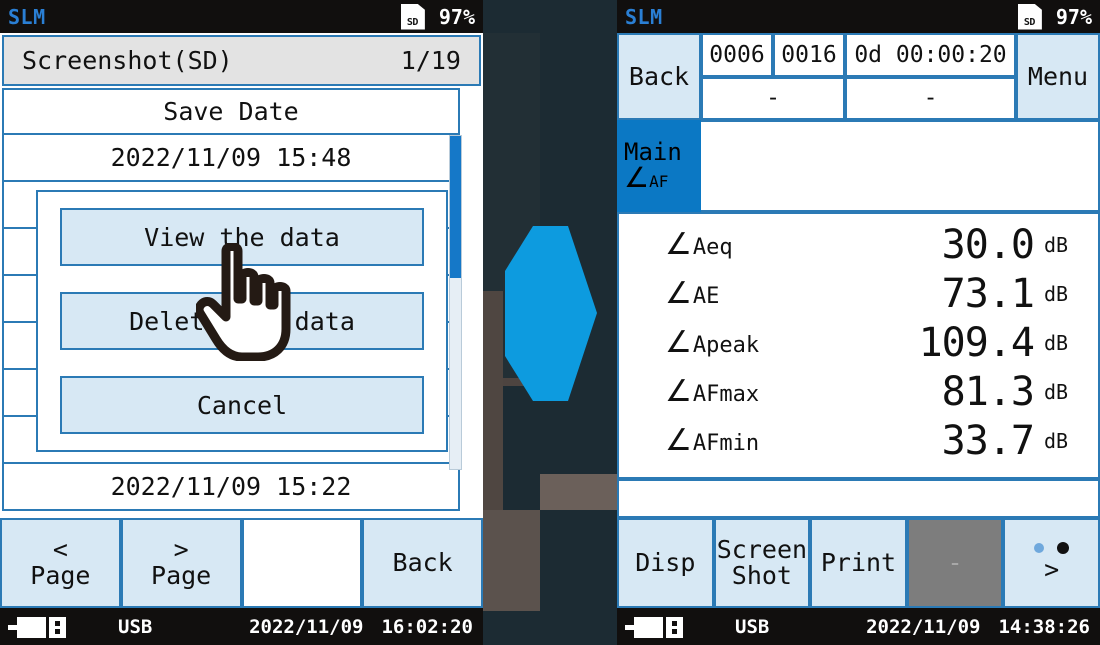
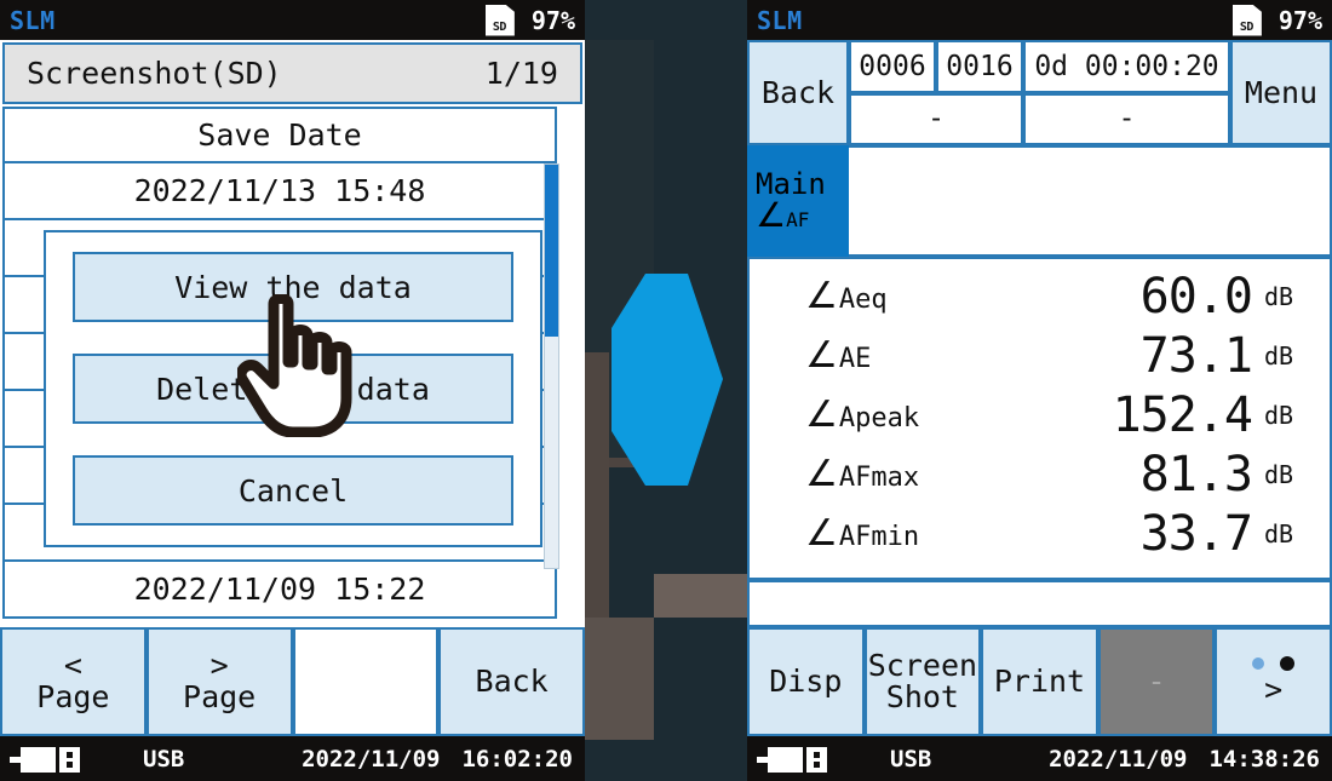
  SLM
  SD
  97%
  Screenshot(SD)
  1/19
  Save Date
- 2022/11/09 15:48
+ 2022/11/13 15:48
  2022/11/09 15:22
  View the data
  Cancel
  <
  Page
  >
  Page
  Back
  USB
  2022/11/09
  16:02:20
  SLM
  SD
  97%
  Back
  0006
  0016
  0d 00:00:20
  -
  -
  Menu
  Main
  ∠AF
  ∠
  Aeq
- 30.0
+ 60.0
  dB
  ∠
  AE
  73.1
  dB
  ∠
  Apeak
- 109.4
+ 152.4
  dB
  ∠
  AFmax
  81.3
  dB
  ∠
  AFmin
  33.7
  dB
  Disp
  Screen
  Shot
  Print
  -
  >
  USB
  2022/11/09
  14:38:26
